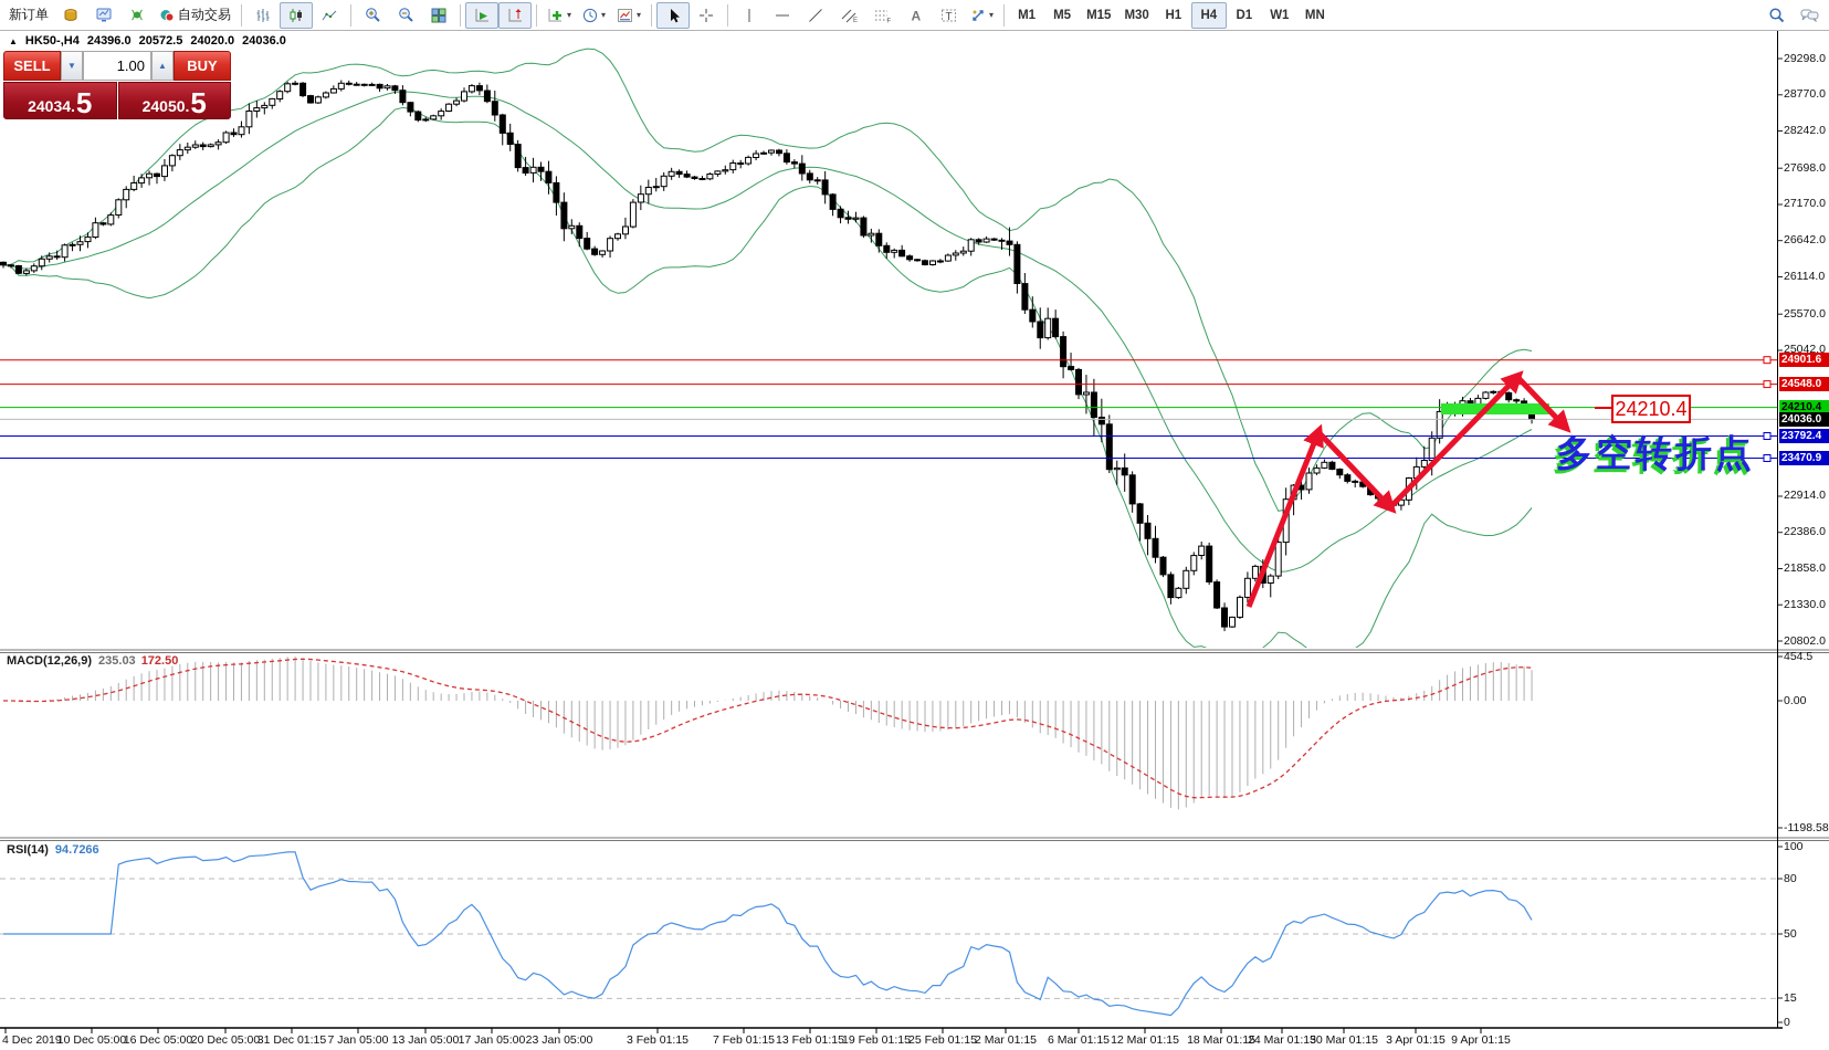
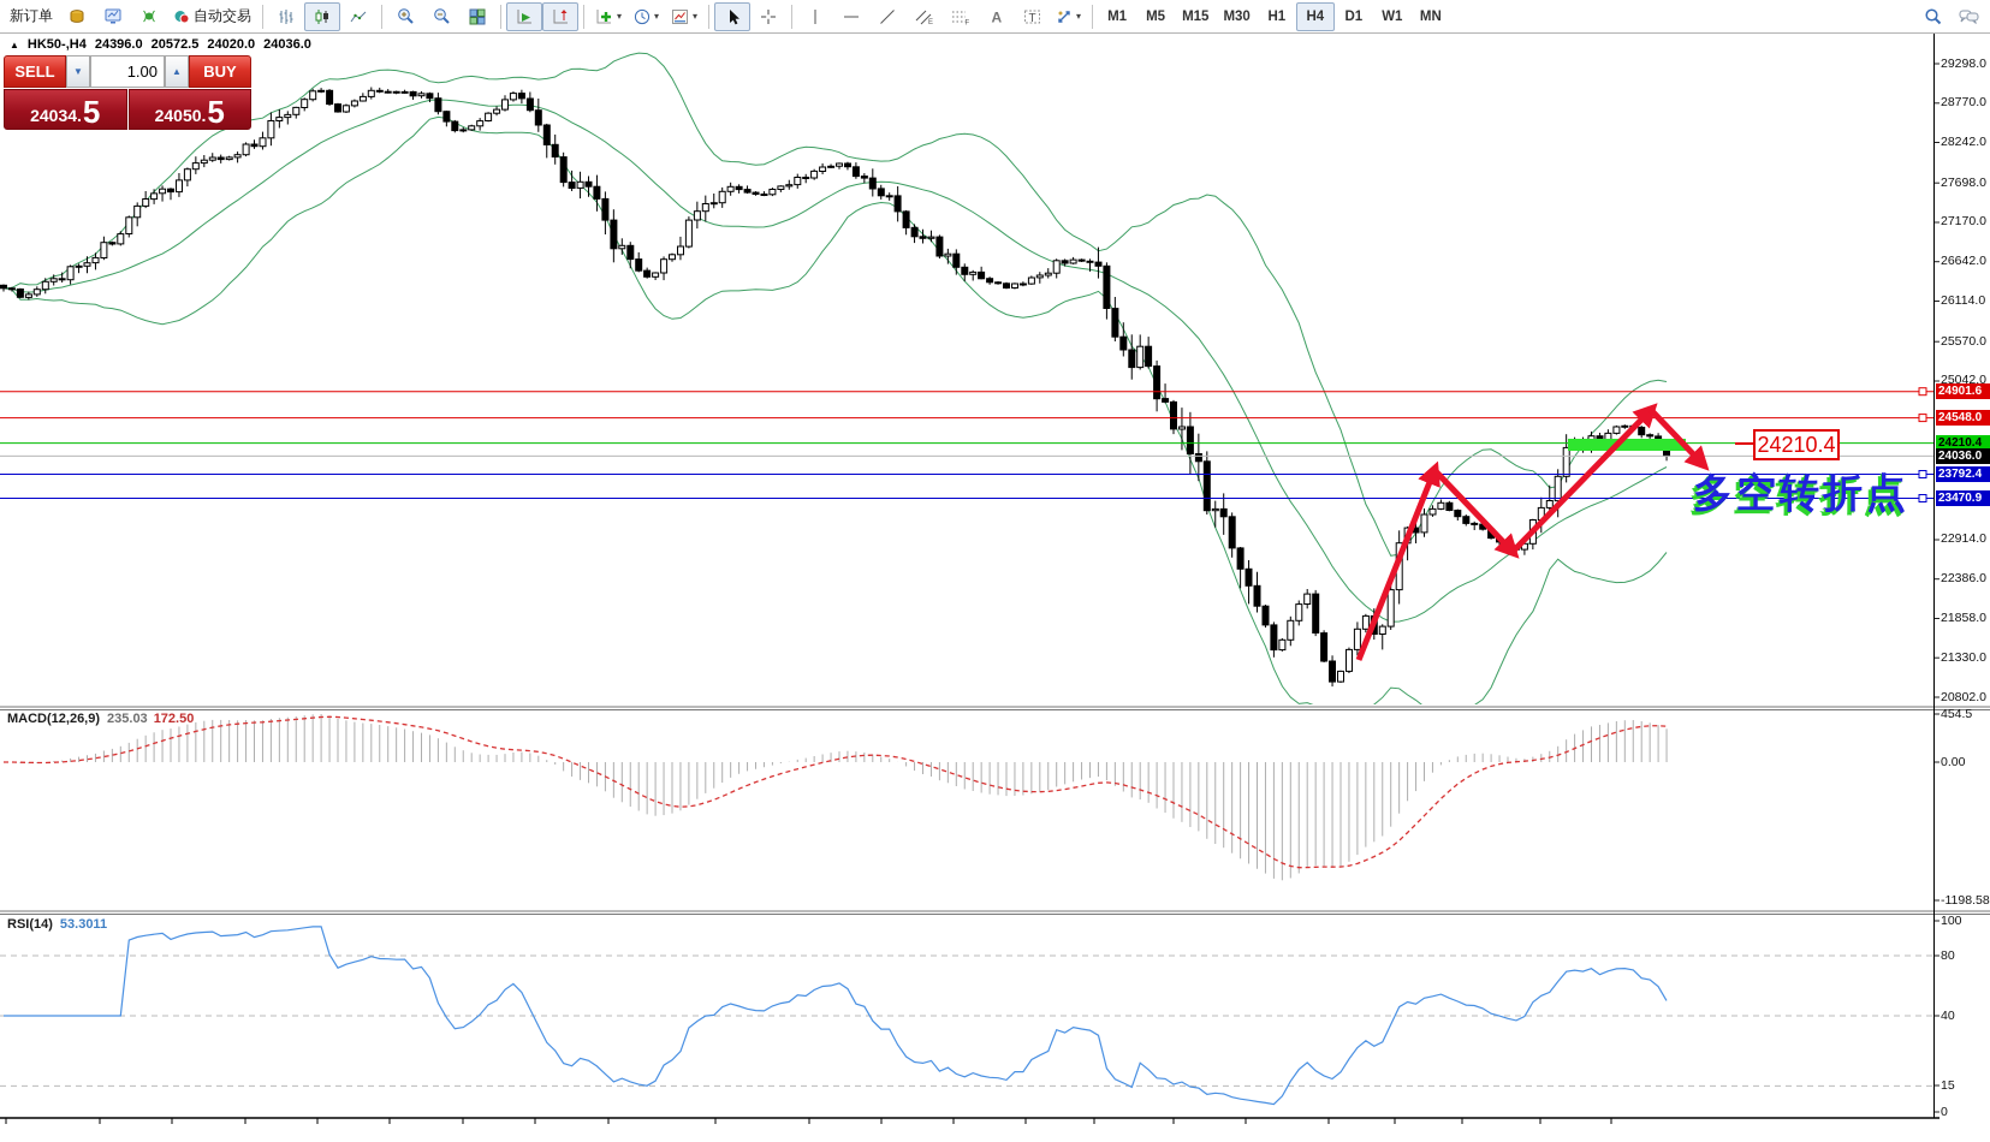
  新订单
  自动交易
  ▾
  ▾
  ▾
  A
  T
  ▾
  M1
  M5
  M15
  M30
  H1
  H4
  D1
  W1
  MN
  ▲ HK50-,H4 24396.0 20572.5 24020.0 24036.0
  SELL
  ▼
  1.00
  ▲
  BUY
  24034
  .
  5
  24050
  .
  5
  24901.6
  24548.0
  24210.4
  24036.0
  23792.4
  23470.9
  29298.0
  28770.0
  28242.0
  27698.0
  27170.0
  26642.0
  26114.0
  25570.0
  25042.0
  22914.0
  22386.0
  21858.0
  21330.0
  20802.0
  454.5
  0.00
  -1198.58
  100
  80
- 50
+ 40
  15
  0
- 4 Dec 2019
- 10 Dec 05:00
- 16 Dec 05:00
- 20 Dec 05:00
- 31 Dec 01:15
- 7 Jan 05:00
- 13 Jan 05:00
- 17 Jan 05:00
- 23 Jan 05:00
- 3 Feb 01:15
- 7 Feb 01:15
- 13 Feb 01:15
- 19 Feb 01:15
- 25 Feb 01:15
- 2 Mar 01:15
- 6 Mar 01:15
- 12 Mar 01:15
- 18 Mar 01:15
- 24 Mar 01:15
- 30 Mar 01:15
- 3 Apr 01:15
- 9 Apr 01:15
  MACD(12,26,9) 235.03 172.50
- RSI(14) 94.7266
+ RSI(14) 53.3011
  24210.4
  多空转折点
